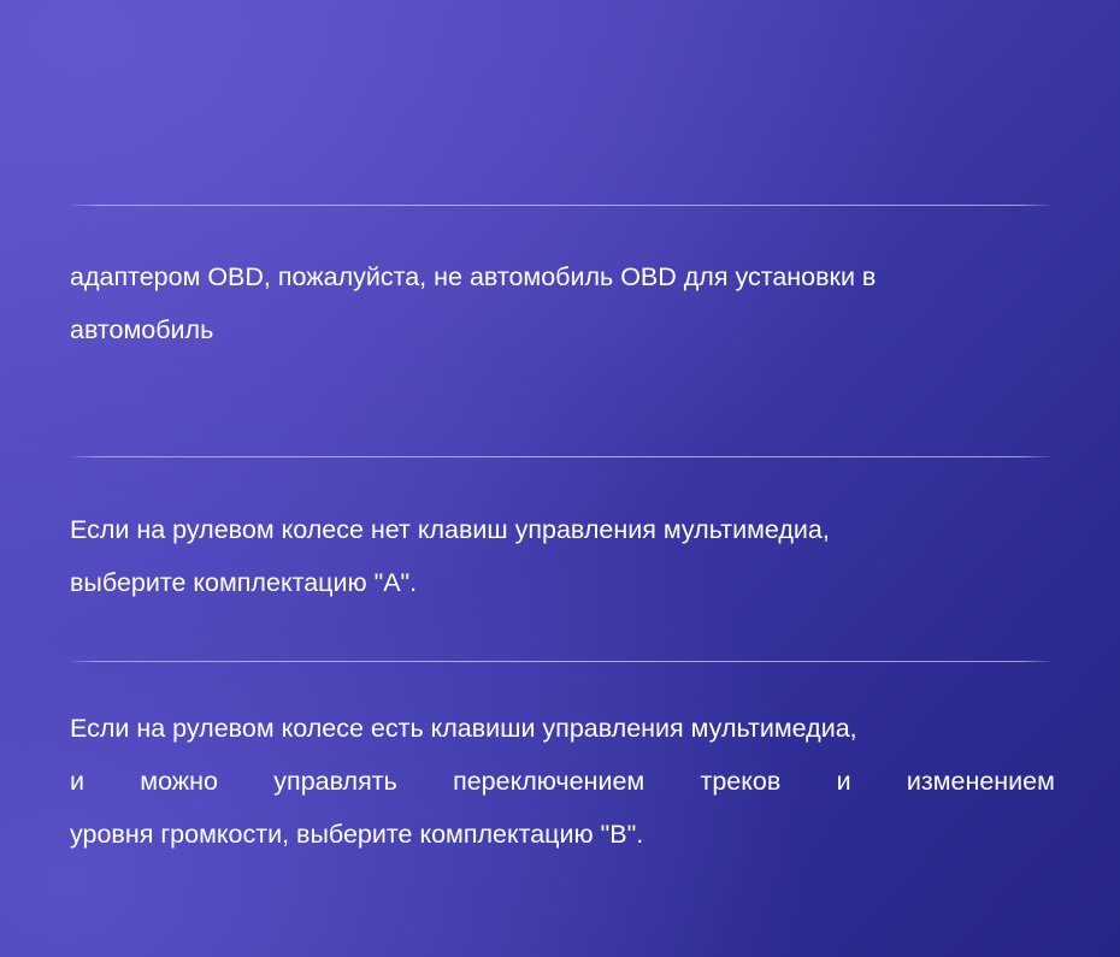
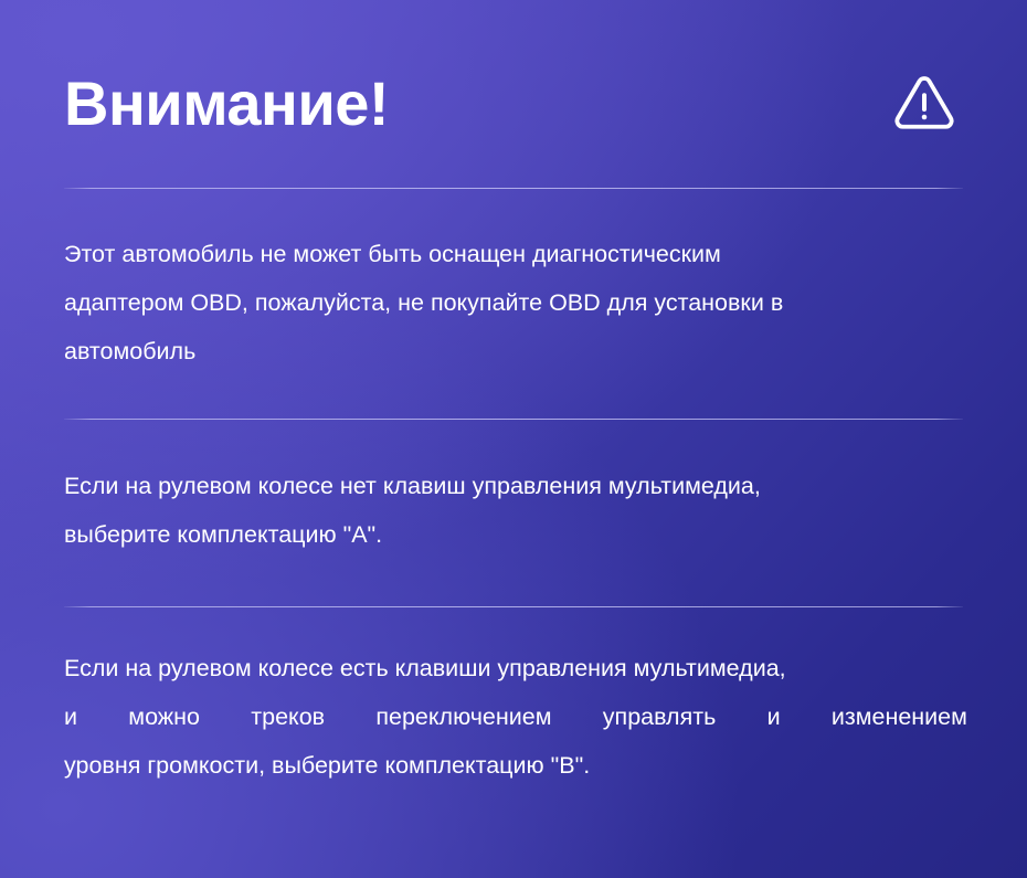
+ Внимание!
+ Этот автомобиль не может быть оснащен диагностическим
- адаптером OBD, пожалуйста, не автомобиль OBD для установки в
+ адаптером OBD, пожалуйста, не покупайте OBD для установки в
  автомобиль
  Если на рулевом колесе нет клавиш управления мультимедиа,
  выберите комплектацию "A".
  Если на рулевом колесе есть клавиши управления мультимедиа,
  и
  можно
- управлять
+ треков
  переключением
- треков
+ управлять
  и
  изменением
  уровня громкости, выберите комплектацию "B".
